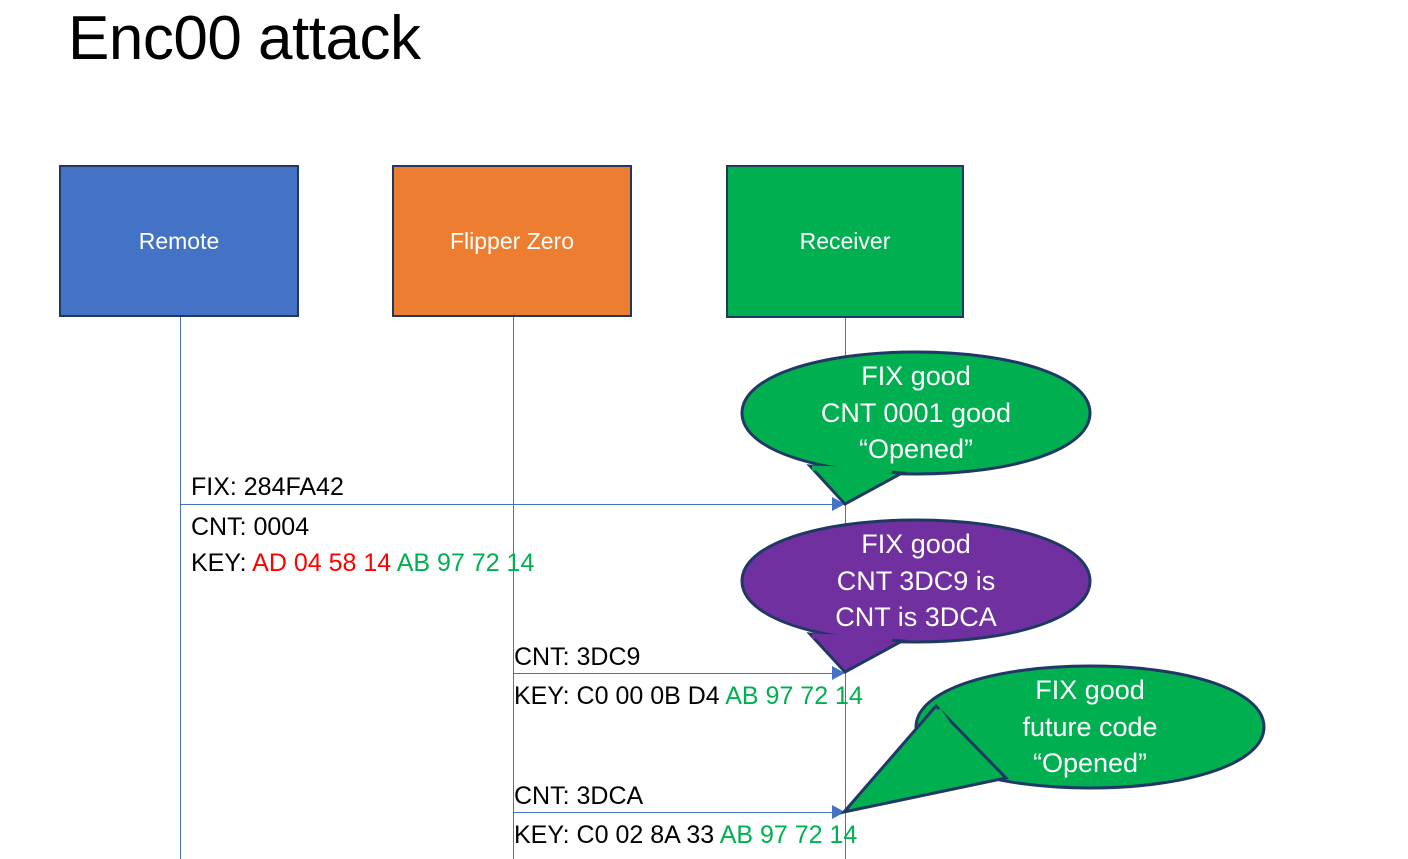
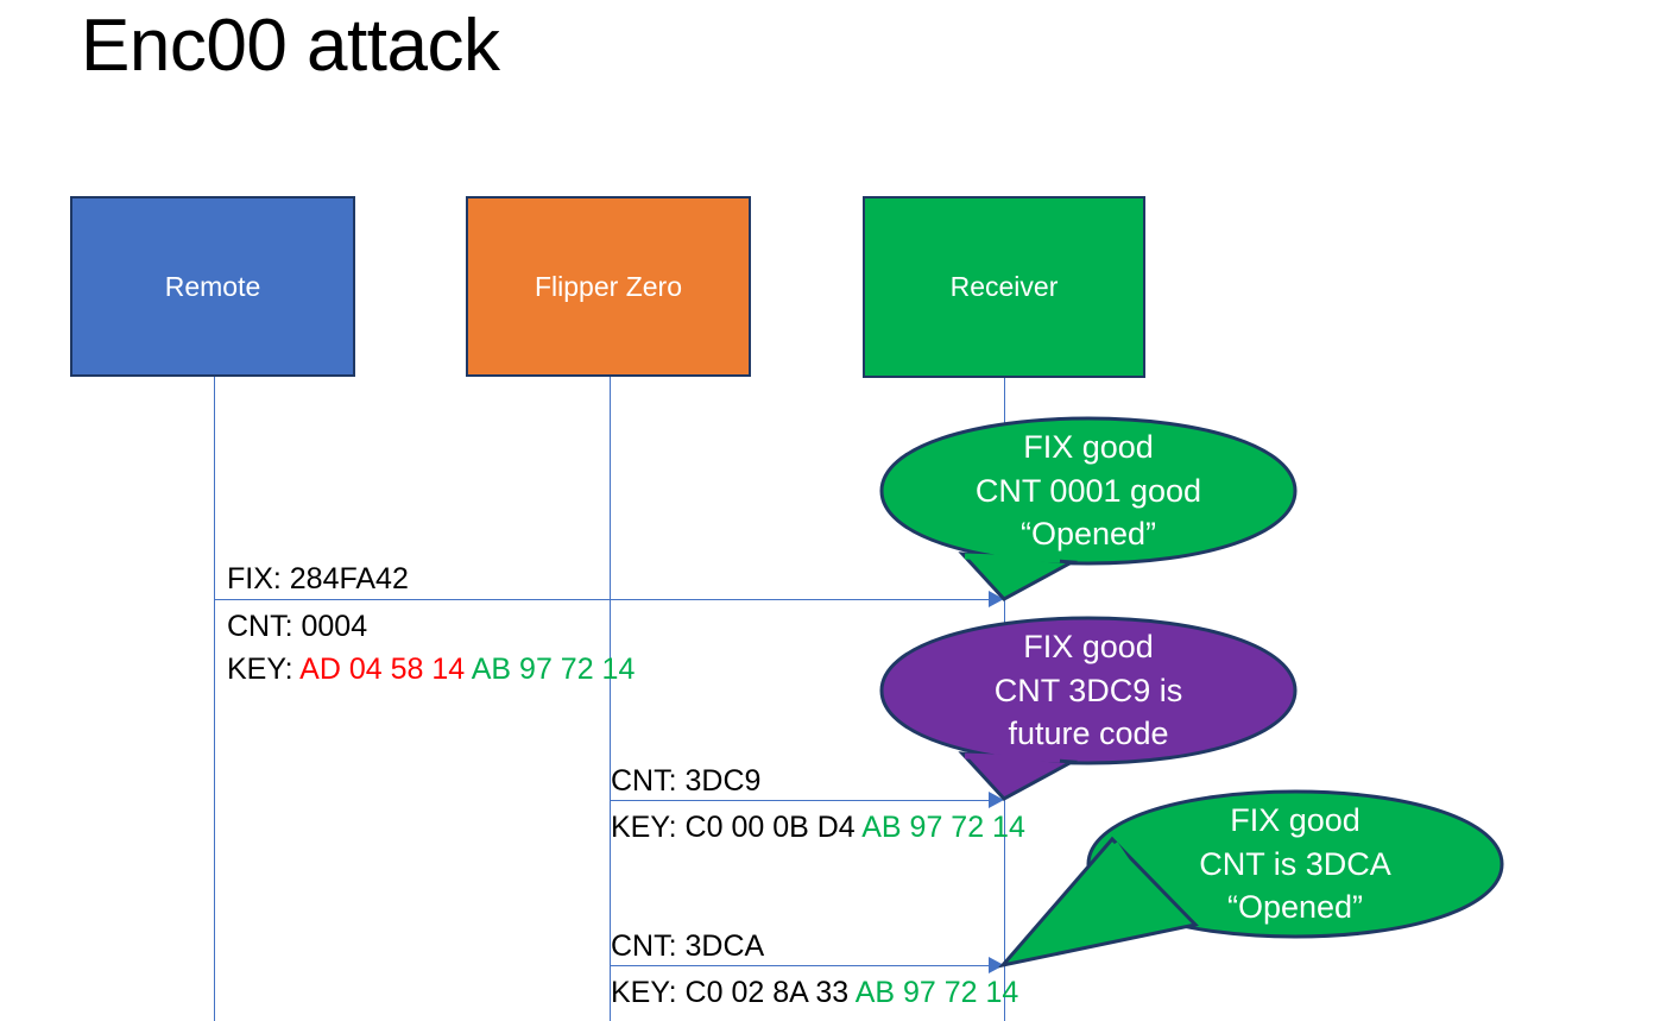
  Enc00 attack
  Remote
  Flipper Zero
  Receiver
  FIX: 284FA42
  CNT: 0004
  KEY: AD 04 58 14 AB 97 72 14
  CNT: 3DC9
  KEY: C0 00 0B D4 AB 97 72 14
  CNT: 3DCA
  KEY: C0 02 8A 33 AB 97 72 14
  FIX good
  CNT 0001 good
  “Opened”
  FIX good
  CNT 3DC9 is
- CNT is 3DCA
+ future code
  FIX good
- future code
+ CNT is 3DCA
  “Opened”
